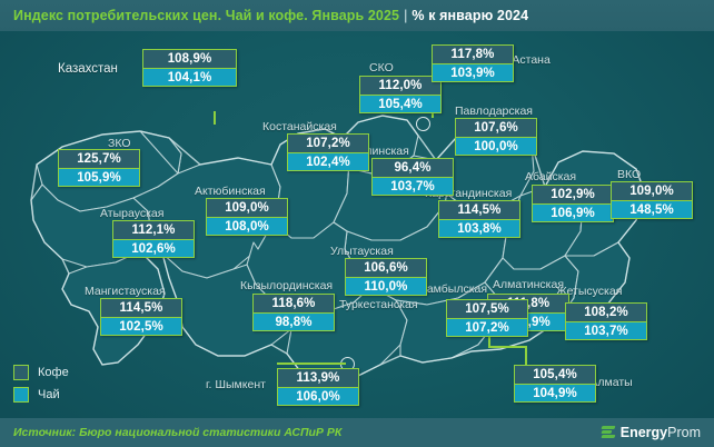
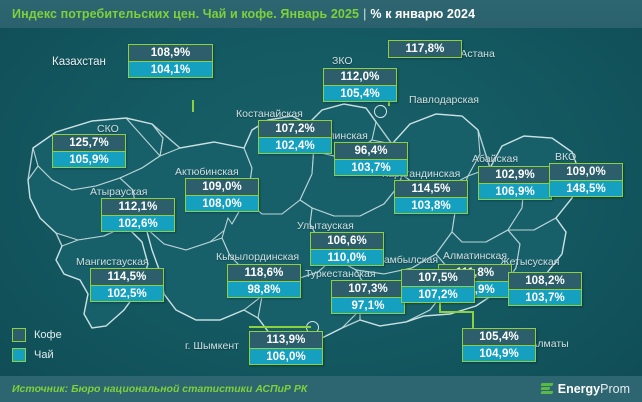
  Индекс потребительских цен. Чай и кофе. Январь 2025 | % к январю 2024
  Казахстан
- ЗКО
+ СКО
  Атырауская
  Актюбинская
  Мангистауская
  Костанайская
- СКО
+ ЗКО
  Астана
  Павлодарская
  гандинская
  Улытауская
  Абайская
  ВКО
  Алматинская
  Жетысуская
  Кызылординская
  Туркестанская
  амбылская
  г. Шымкент
  108,9%
  104,1%
  125,7%
  105,9%
  112,1%
  102,6%
  109,0%
  108,0%
  114,5%
  102,5%
  107,2%
  102,4%
  112,0%
  105,4%
  96,4%
  103,7%
  117,8%
- 103,9%
- 107,6%
- 100,0%
  114,5%
  103,8%
  106,6%
  110,0%
  102,9%
  106,9%
  109,0%
  148,5%
  108,2%
  103,7%
  118,6%
  98,8%
+ 107,3%
+ 97,1%
  107,5%
  107,2%
  113,9%
  106,0%
  105,4%
  104,9%
  Кофе
  Чай
  Источник: Бюро национальной статистики АСПиР РК
  EnergyProm
